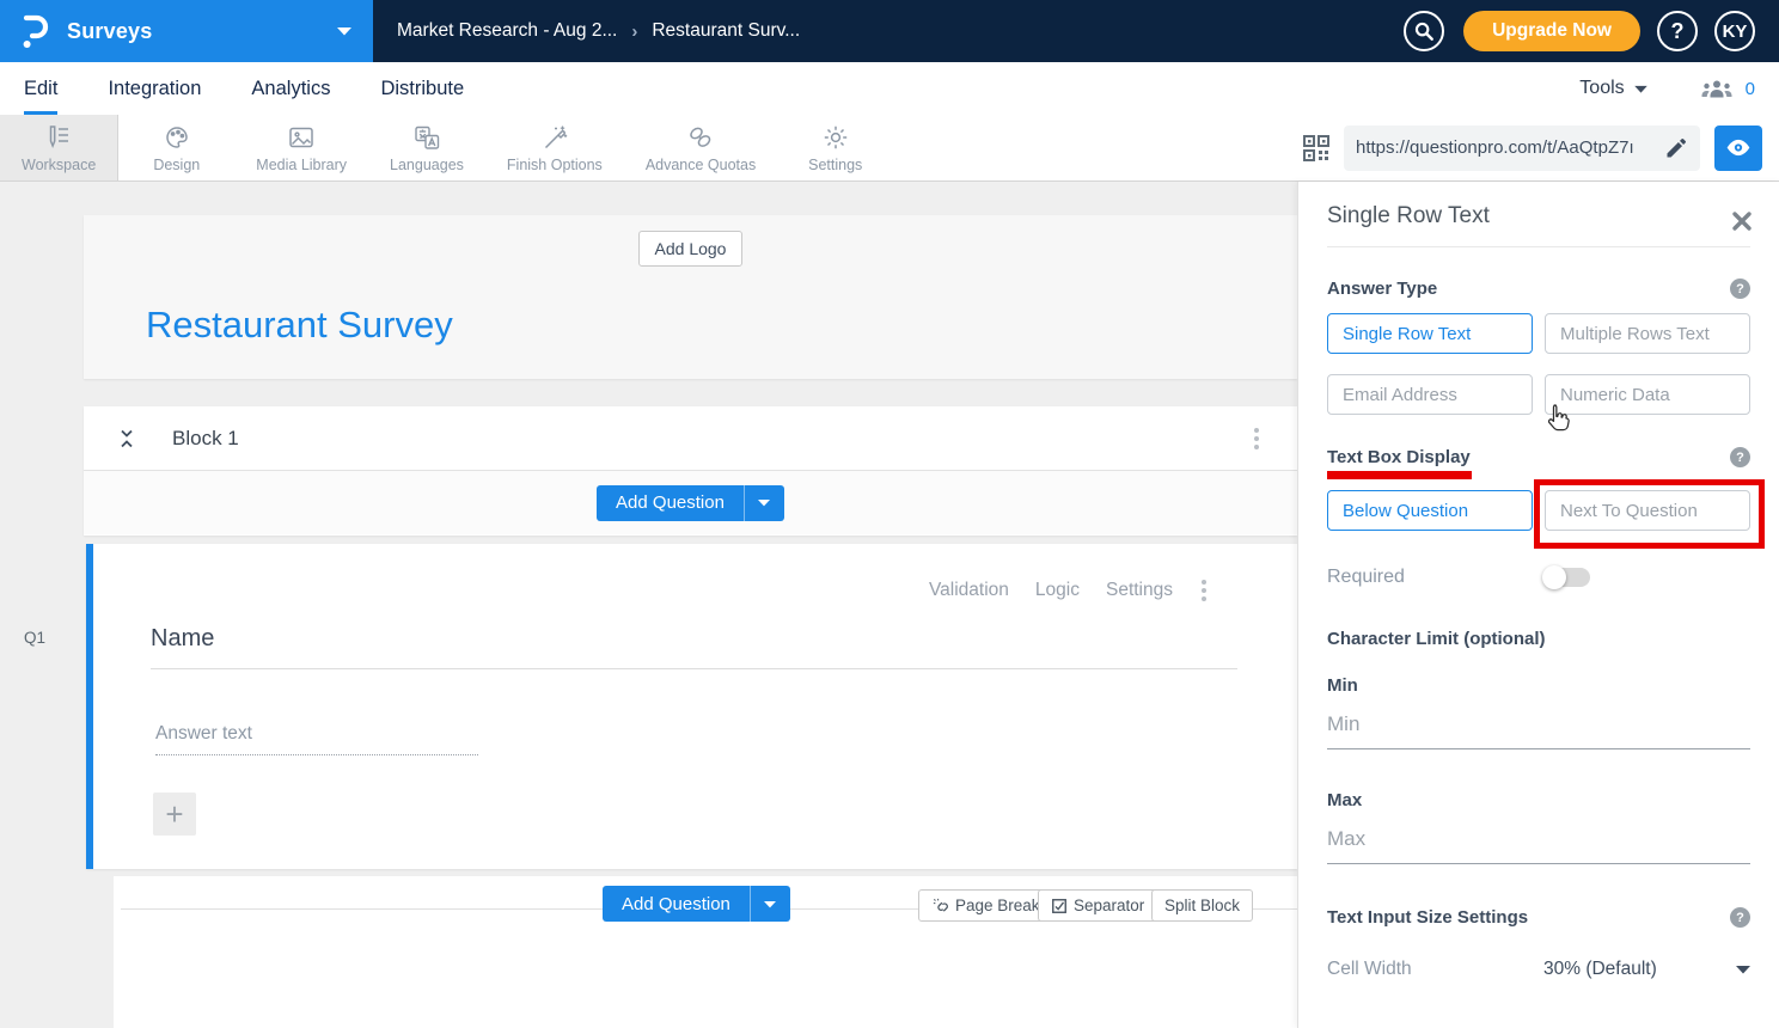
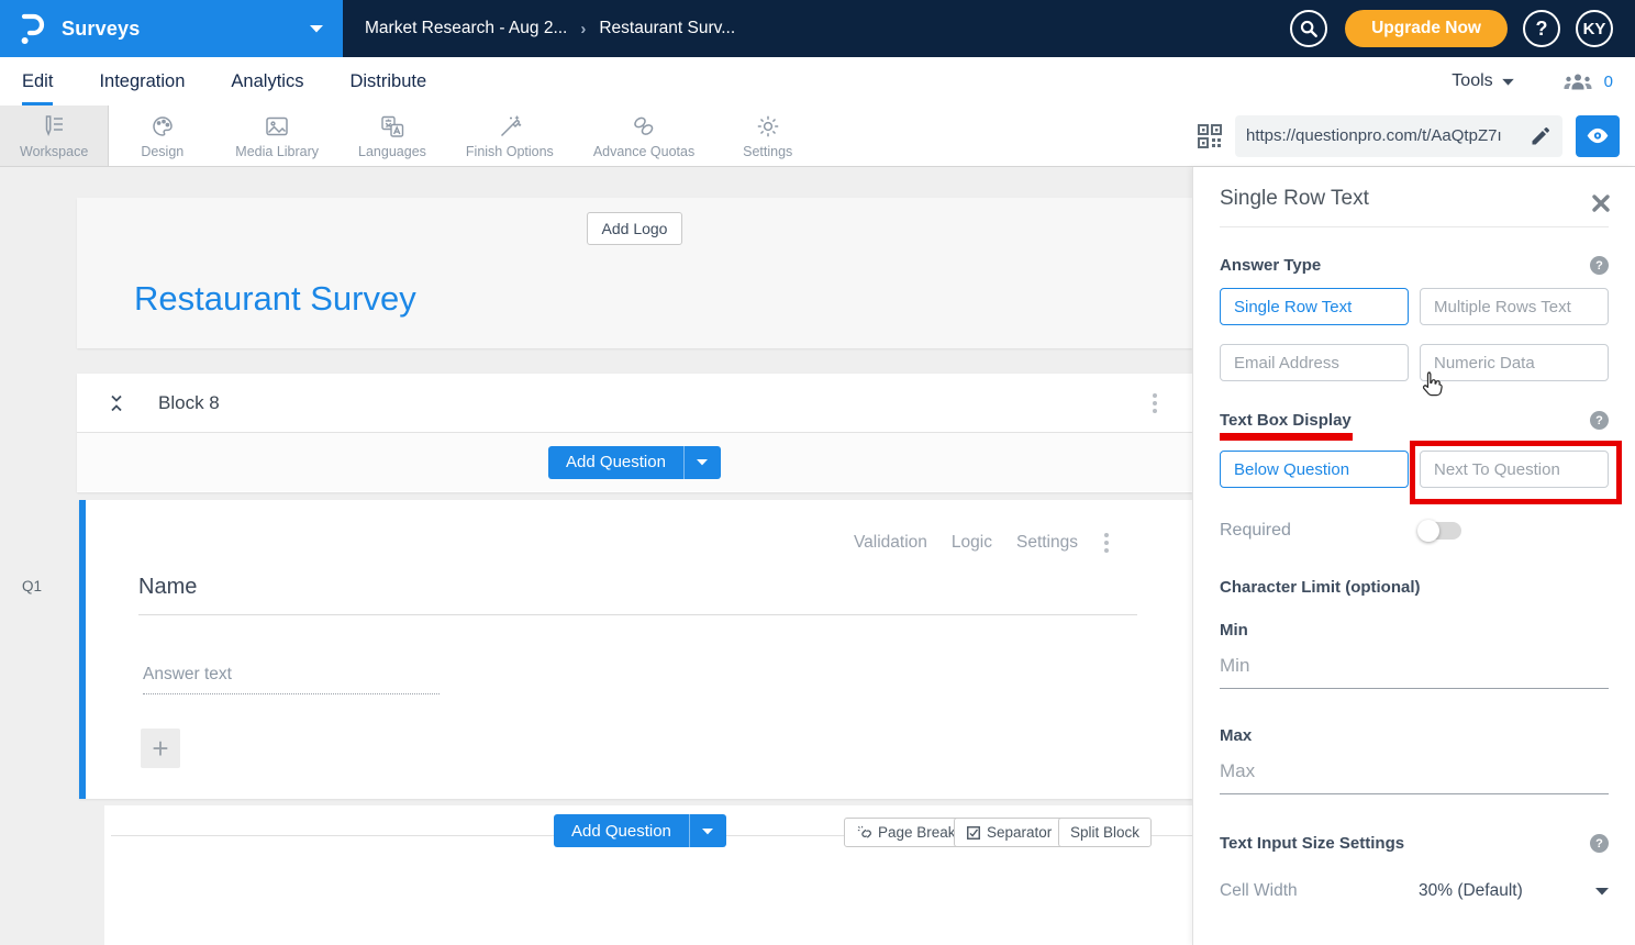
  Surveys
  Market Research - Aug 2...
  ›
  Restaurant Surv...
  Upgrade Now
  ?
  KY
  Edit
  Integration
  Analytics
  Distribute
  Tools
  0
  Workspace
  Design
  Media Library
  Languages
  Finish Options
  Advance Quotas
  Settings
  https://questionpro.com/t/AaQtpZ7ı
  Add Logo
  Restaurant Survey
- Block 1
+ Block 8
  Add Question
  Q1
  Validation
  Logic
  Settings
  Name
  Answer text
  +
  Add Question
  Page Break
  Separator
  Split Block
  Single Row Text
  Answer Type
  ?
  Single Row Text
  Multiple Rows Text
  Email Address
  Numeric Data
  Text Box Display
  ?
  Below Question
  Next To Question
  Required
  Character Limit (optional)
  Min
  Min
  Max
  Max
  Text Input Size Settings
  ?
  Cell Width
  30% (Default)
